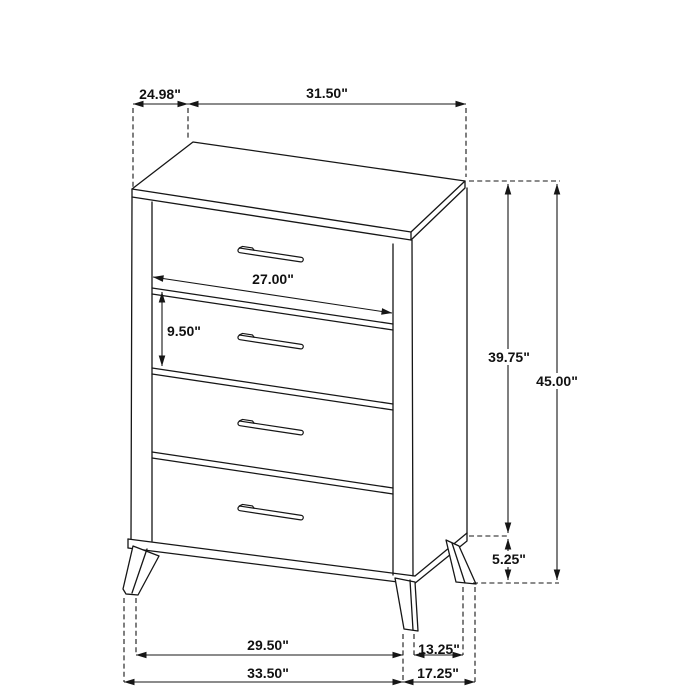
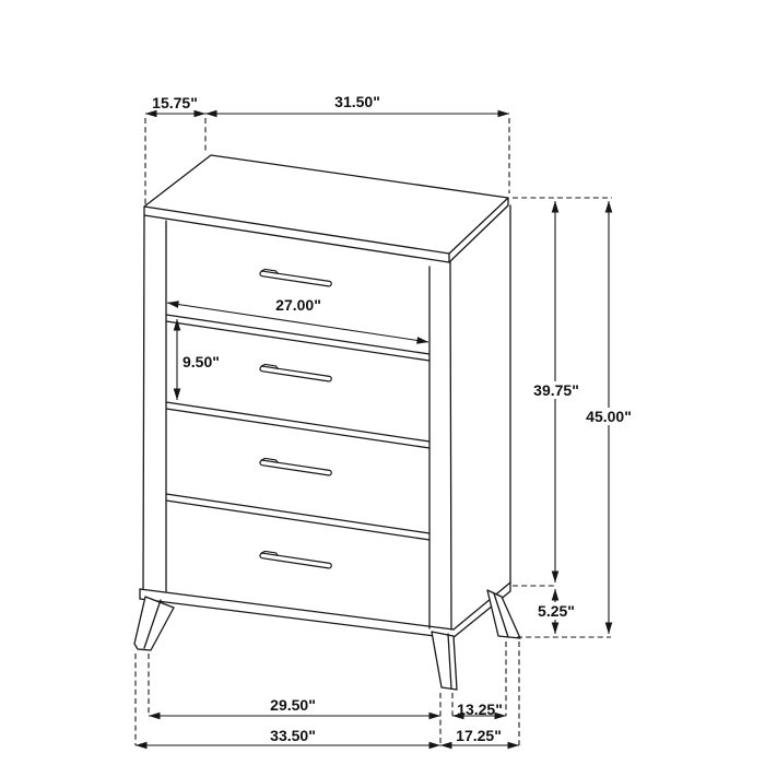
- 24.98"
+ 15.75"
  31.50"
  27.00"
  9.50"
  39.75"
  45.00"
  5.25"
  29.50"
  33.50"
  13.25"
  17.25"
